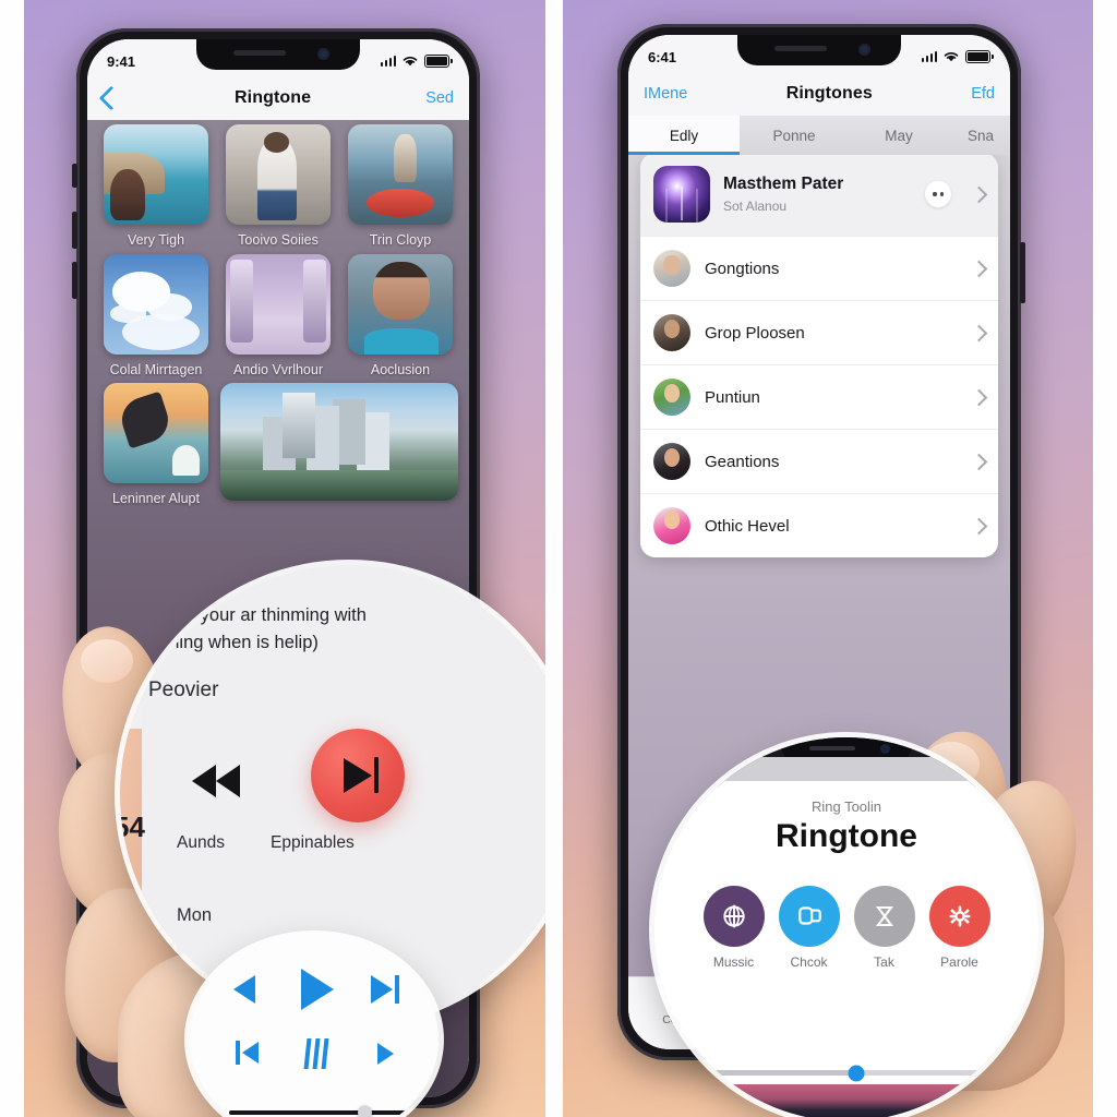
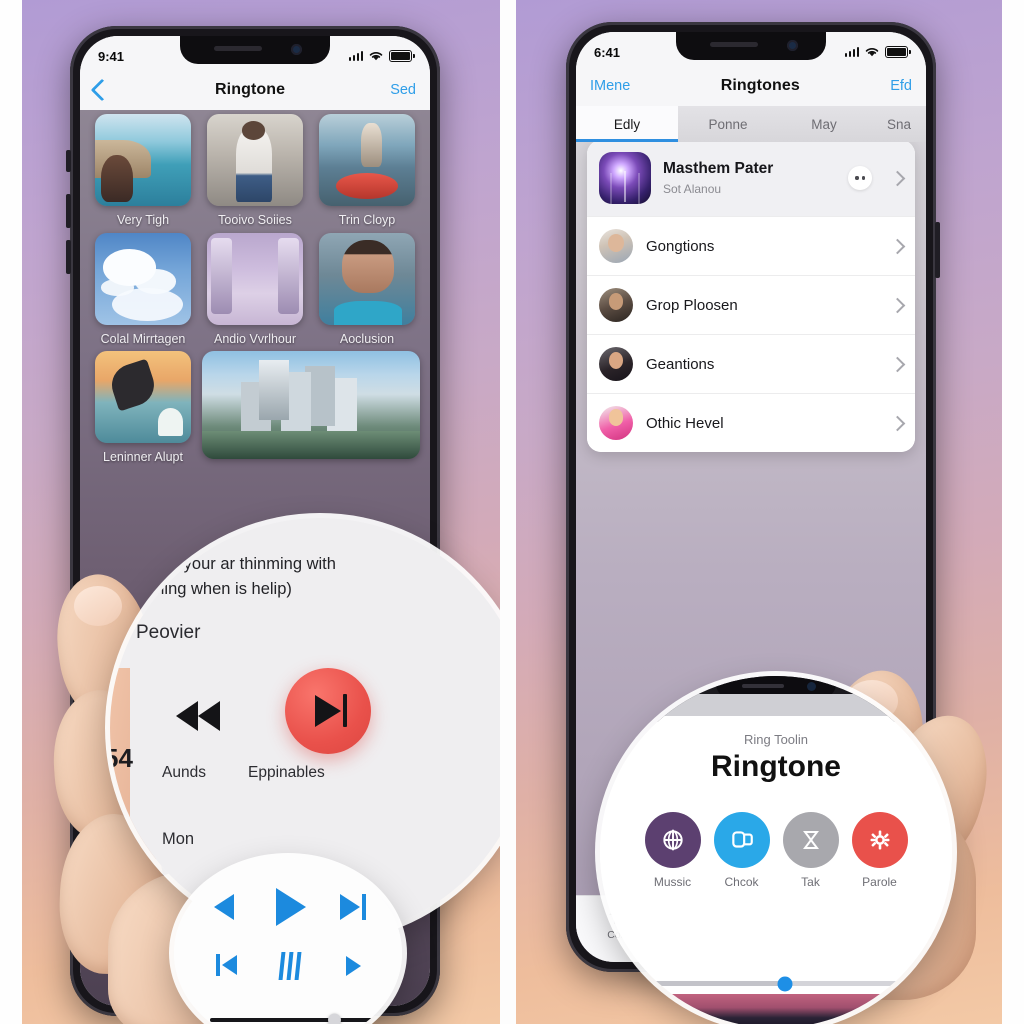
  9:41
  Ringtone
  Sed
  Very Tigh
  Tooivo Soiies
  Trin Cloyp
  Colal Mirrtagen
  Andio Vvrlhour
  Aoclusion
  Leninner Alupt
  When your ar thinming with
  (riming when is helip)
  Peovier
  54
  Aunds
  Eppinables
  Mon
  ith
  6:41
  IMene
  Ringtones
  Efd
  Edly
  Ponne
  May
  Sna
  Masthem Pater
  Sot Alanou
  Gongtions
  Grop Ploosen
- Puntiun
  Geantions
  Othic Hevel
  Ring Toolin
  Ringtone
  Mussic
  Chcok
  Tak
  Parole
